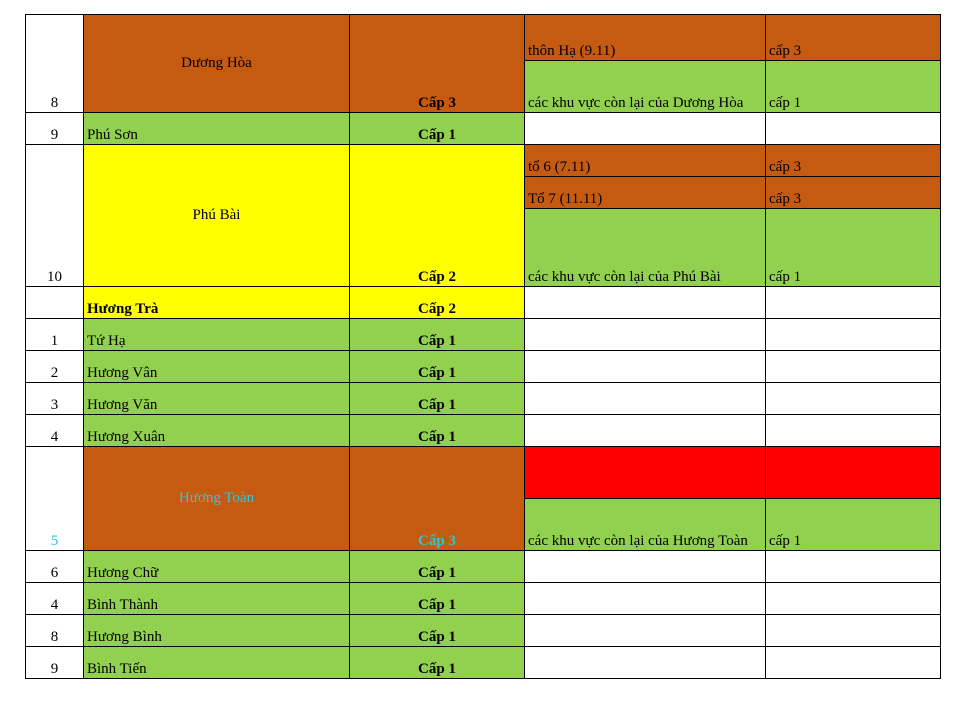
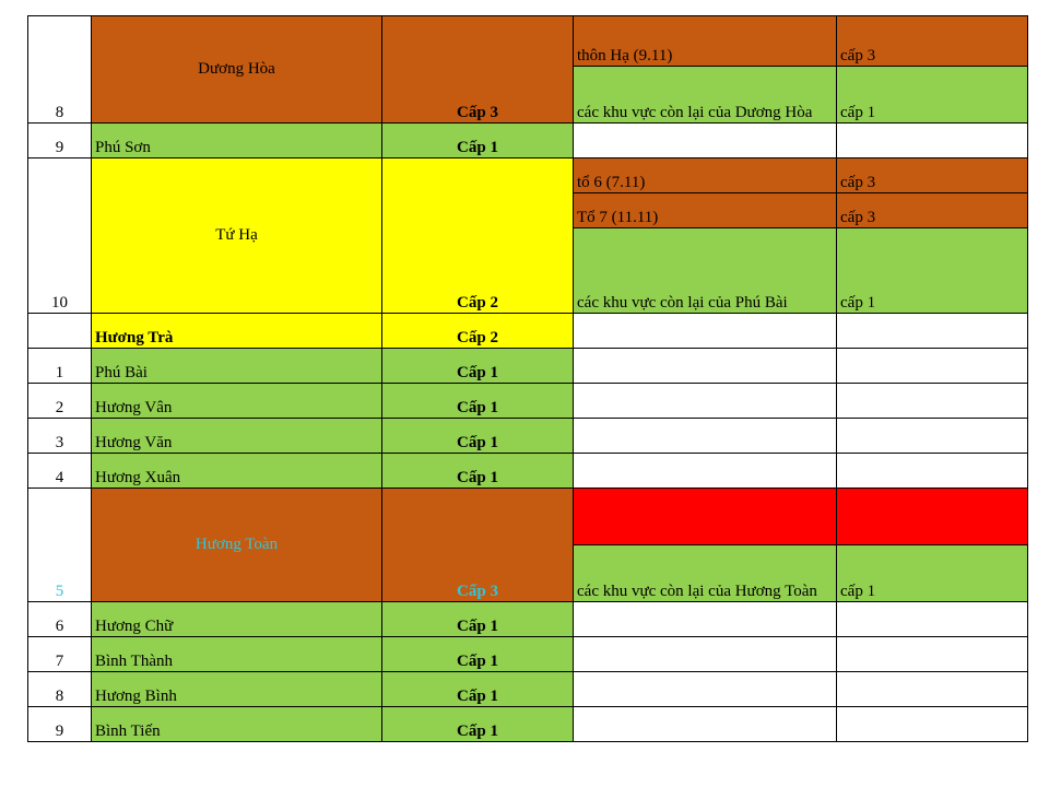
  8	Dương Hòa	Cấp 3	thôn Hạ (9.11)	cấp 3
  các khu vực còn lại của Dương Hòa	cấp 1
  9	Phú Sơn	Cấp 1
- 10	Phú Bài	Cấp 2	tổ 6 (7.11)	cấp 3
+ 10	Tứ Hạ	Cấp 2	tổ 6 (7.11)	cấp 3
  Tổ 7 (11.11)	cấp 3
  các khu vực còn lại của Phú Bài	cấp 1
  	Hương Trà	Cấp 2
- 1	Tứ Hạ	Cấp 1
+ 1	Phú Bài	Cấp 1
  2	Hương Vân	Cấp 1
  3	Hương Văn	Cấp 1
  4	Hương Xuân	Cấp 1
  các khu vực còn lại của Hương Toàn	cấp 1
  6	Hương Chữ	Cấp 1
- 4	Bình Thành	Cấp 1
+ 7	Bình Thành	Cấp 1
  8	Hương Bình	Cấp 1
  9	Bình Tiến	Cấp 1
